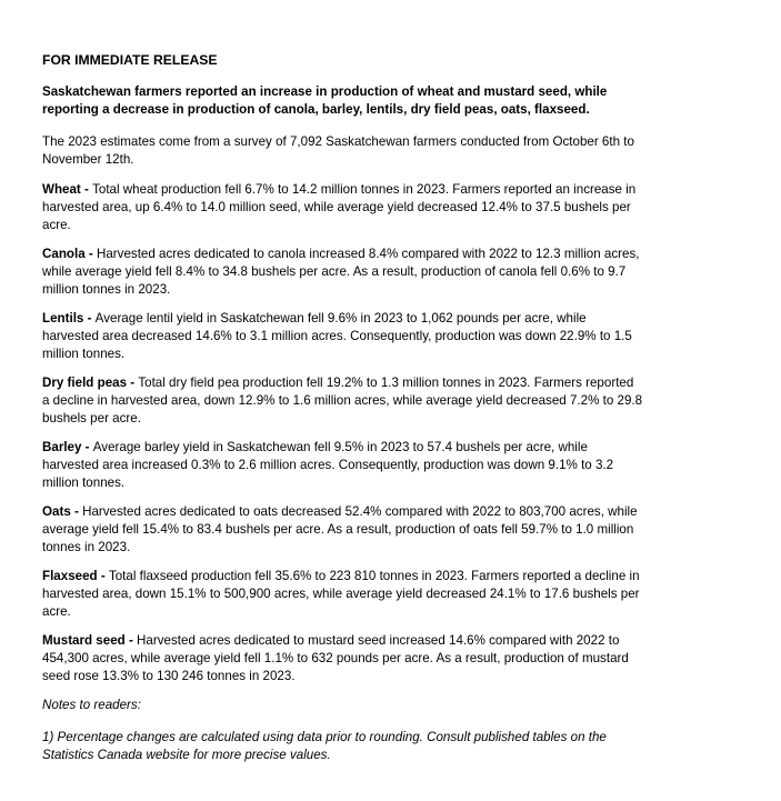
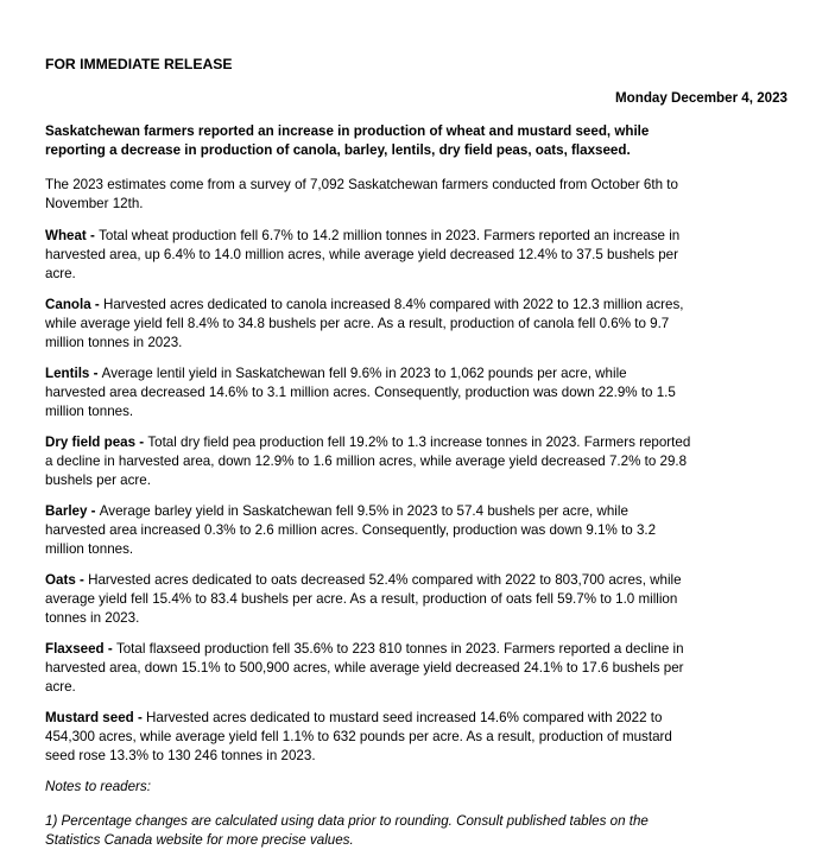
  FOR IMMEDIATE RELEASE
+ Monday December 4, 2023
  Saskatchewan farmers reported an increase in production of wheat and mustard seed, while
  reporting a decrease in production of canola, barley, lentils, dry field peas, oats, flaxseed.
  The 2023 estimates come from a survey of 7,092 Saskatchewan farmers conducted from October 6th to
  November 12th.
  Wheat - Total wheat production fell 6.7% to 14.2 million tonnes in 2023. Farmers reported an increase in
- harvested area, up 6.4% to 14.0 million seed, while average yield decreased 12.4% to 37.5 bushels per
+ harvested area, up 6.4% to 14.0 million acres, while average yield decreased 12.4% to 37.5 bushels per
  acre.
  Canola - Harvested acres dedicated to canola increased 8.4% compared with 2022 to 12.3 million acres,
  while average yield fell 8.4% to 34.8 bushels per acre. As a result, production of canola fell 0.6% to 9.7
  million tonnes in 2023.
  Lentils - Average lentil yield in Saskatchewan fell 9.6% in 2023 to 1,062 pounds per acre, while
  harvested area decreased 14.6% to 3.1 million acres. Consequently, production was down 22.9% to 1.5
  million tonnes.
- Dry field peas - Total dry field pea production fell 19.2% to 1.3 million tonnes in 2023. Farmers reported
+ Dry field peas - Total dry field pea production fell 19.2% to 1.3 increase tonnes in 2023. Farmers reported
  a decline in harvested area, down 12.9% to 1.6 million acres, while average yield decreased 7.2% to 29.8
  bushels per acre.
  Barley - Average barley yield in Saskatchewan fell 9.5% in 2023 to 57.4 bushels per acre, while
  harvested area increased 0.3% to 2.6 million acres. Consequently, production was down 9.1% to 3.2
  million tonnes.
  Oats - Harvested acres dedicated to oats decreased 52.4% compared with 2022 to 803,700 acres, while
  average yield fell 15.4% to 83.4 bushels per acre. As a result, production of oats fell 59.7% to 1.0 million
  tonnes in 2023.
  Flaxseed - Total flaxseed production fell 35.6% to 223 810 tonnes in 2023. Farmers reported a decline in
  harvested area, down 15.1% to 500,900 acres, while average yield decreased 24.1% to 17.6 bushels per
  acre.
  Mustard seed - Harvested acres dedicated to mustard seed increased 14.6% compared with 2022 to
  454,300 acres, while average yield fell 1.1% to 632 pounds per acre. As a result, production of mustard
  seed rose 13.3% to 130 246 tonnes in 2023.
  Notes to readers:
  1) Percentage changes are calculated using data prior to rounding. Consult published tables on the
  Statistics Canada website for more precise values.
